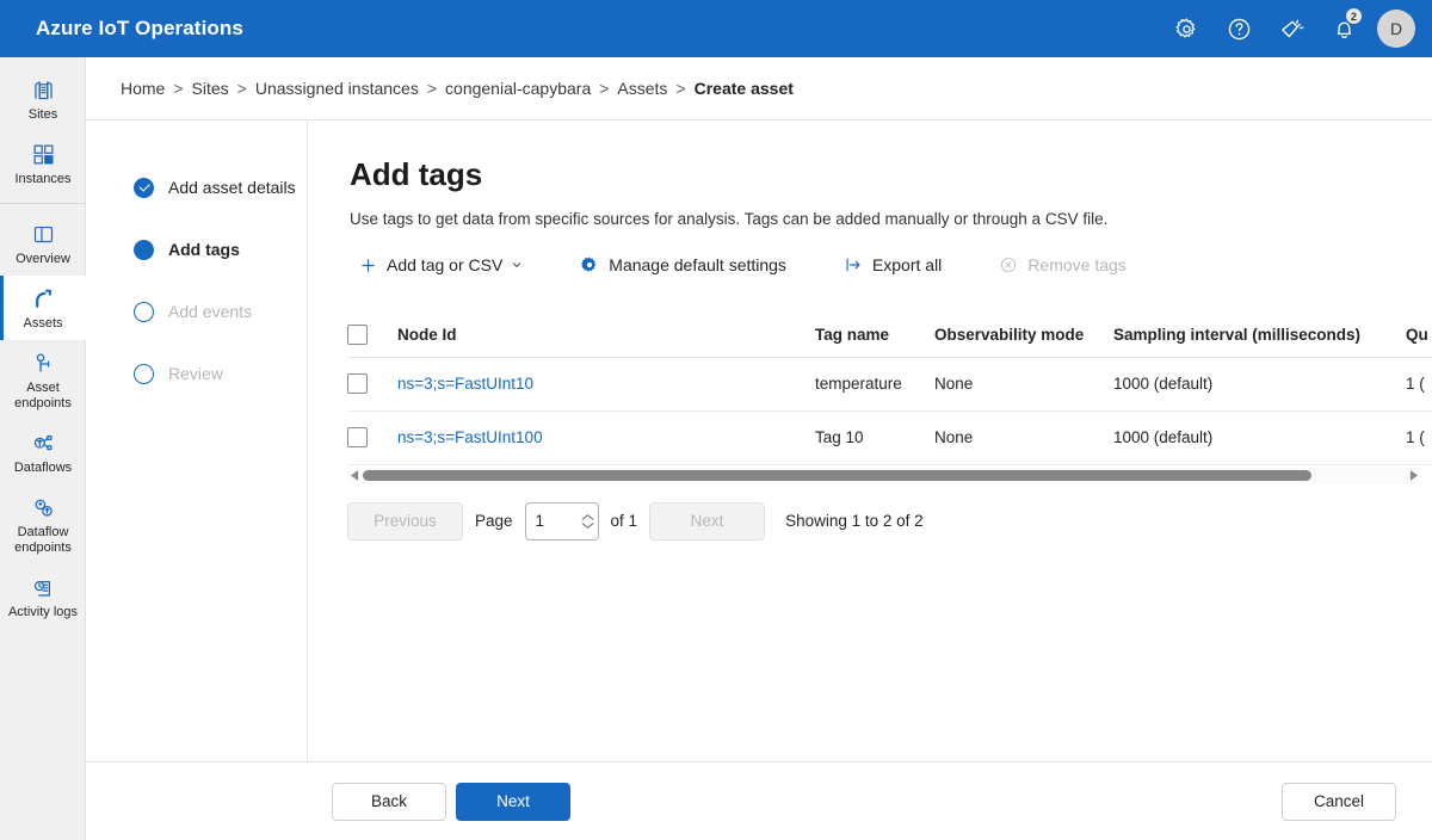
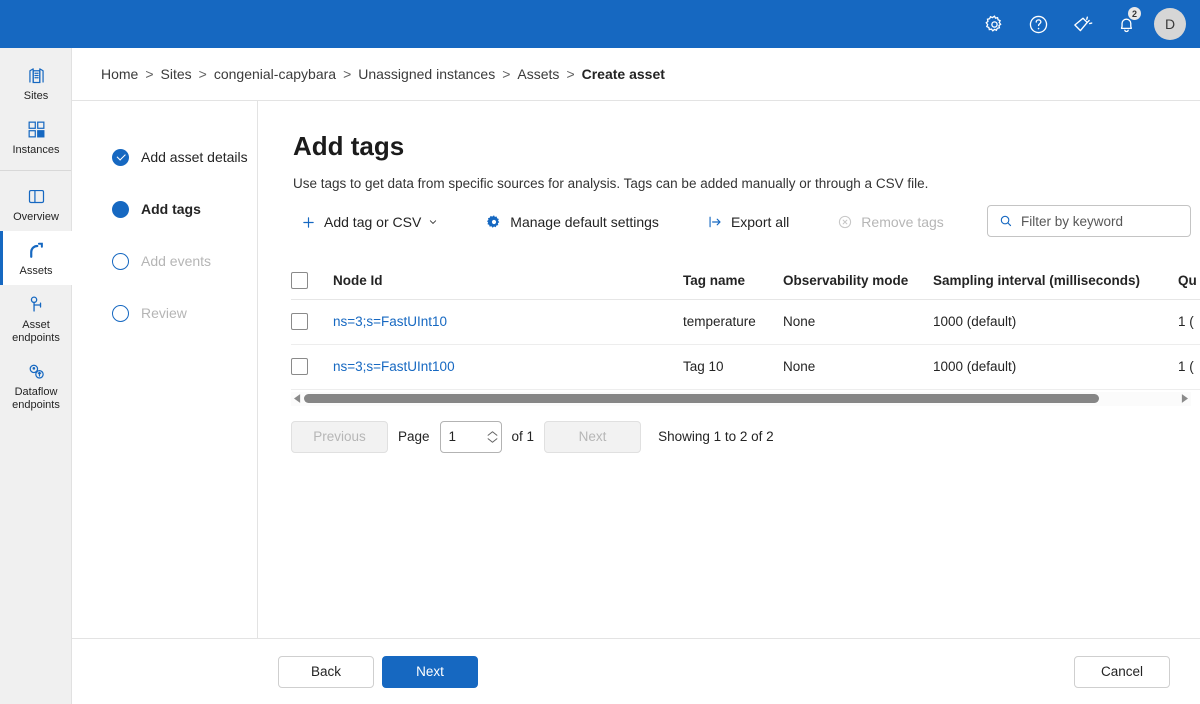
- Azure IoT Operations
  2
  D
  Sites
  Instances
  Overview
  Assets
  Asset endpoints
- Dataflows
  Dataflow endpoints
- Activity logs
  Home
  >
  Sites
  >
- Unassigned instances
+ congenial-capybara
  >
- congenial-capybara
+ Unassigned instances
  >
  Assets
  >
  Create asset
  Add asset details
  Add tags
  Add events
  Review
  Add tags
  Use tags to get data from specific sources for analysis. Tags can be added manually or through a CSV file.
  Add tag or CSV
  Manage default settings
  Export all
  Remove tags
+ Filter by keyword
  	Node Id	Tag name	Observability mode	Sampling interval (milliseconds)	Qu
  	ns=3;s=FastUInt10	temperature	None	1000 (default)	1 (
  	ns=3;s=FastUInt100	Tag 10	None	1000 (default)	1 (
  Previous
  Page
  1
  of 1
  Next
  Showing 1 to 2 of 2
  Back
  Next
  Cancel
